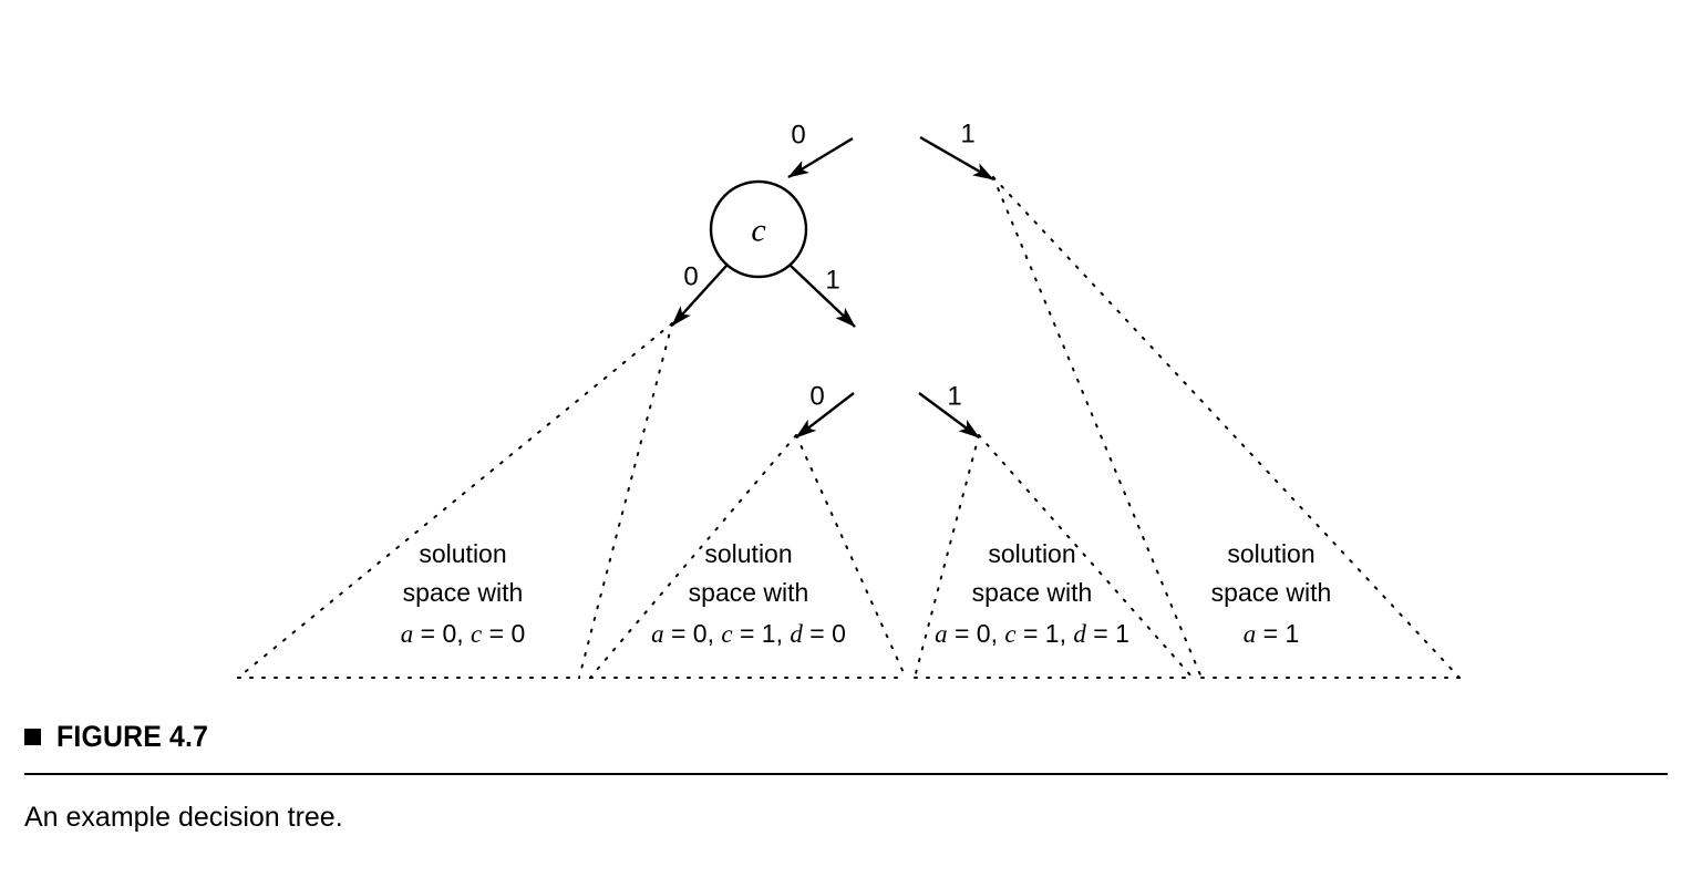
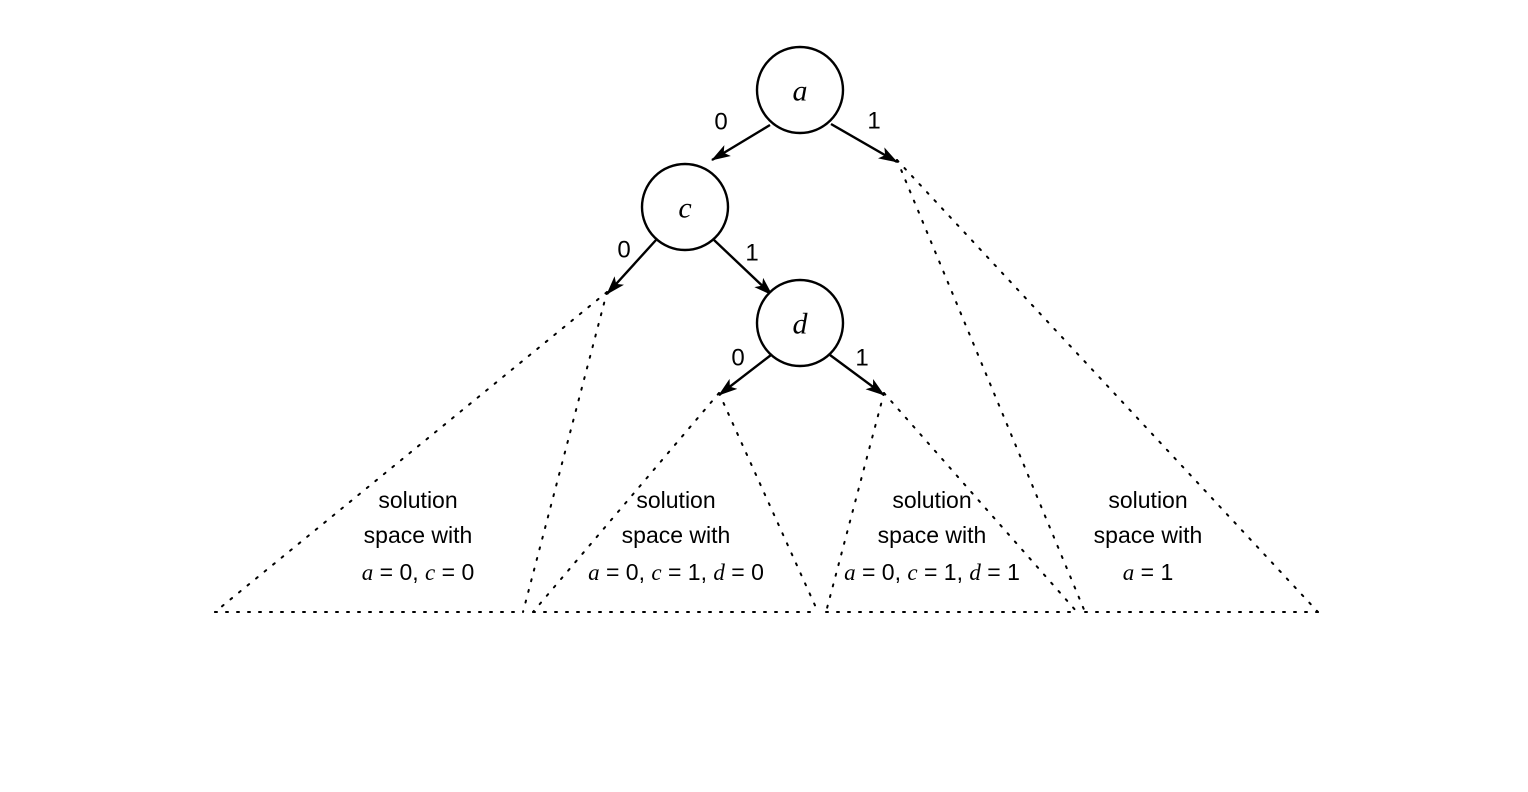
  0
  1
  0
  1
  0
  1
+ a
  c
+ d
  solution
  space with
  a = 0, c = 0
  solution
  space with
  a = 0, c = 1, d = 0
  solution
  space with
  a = 0, c = 1, d = 1
  solution
  space with
  a = 1
- FIGURE 4.7
- An example decision tree.
